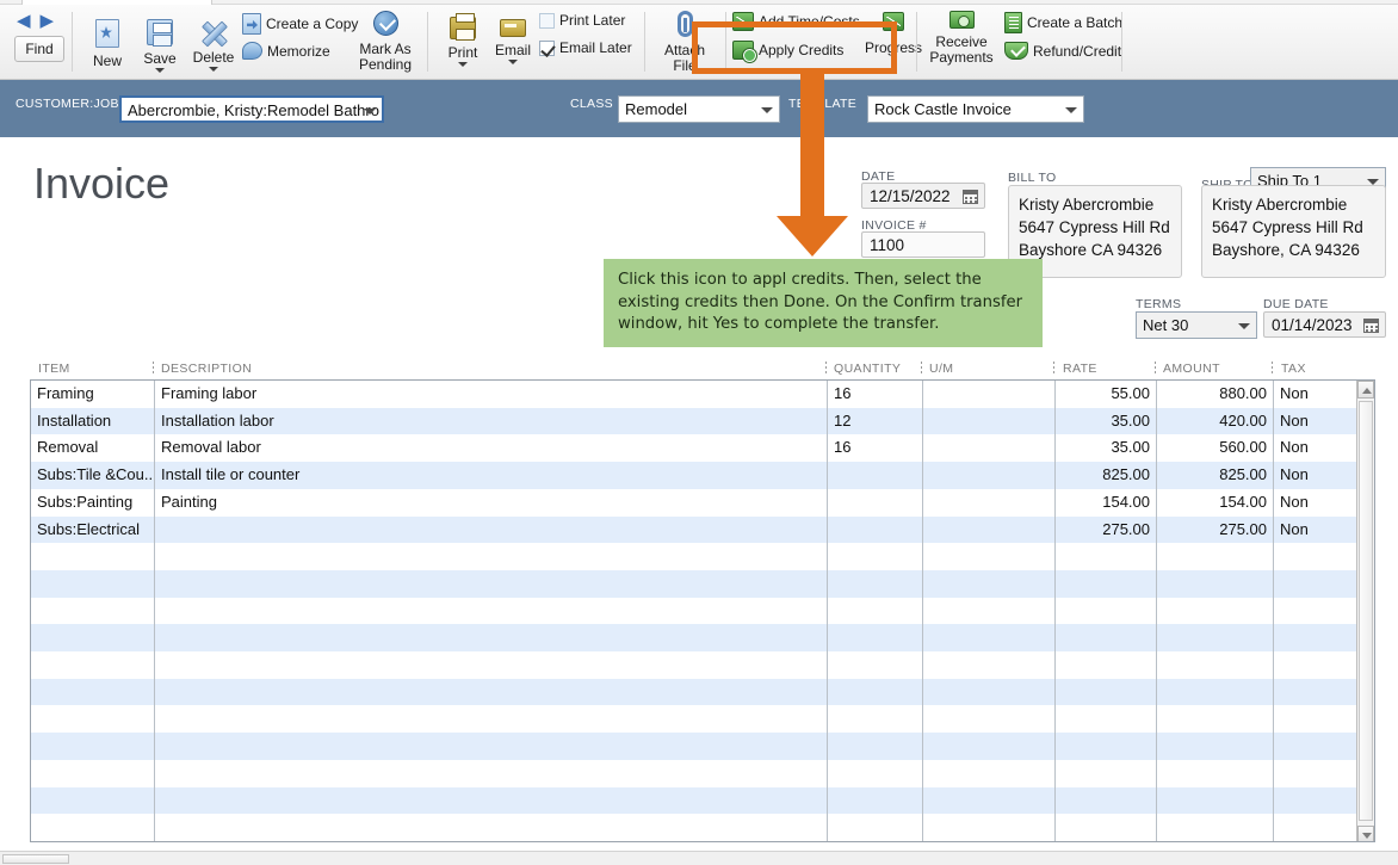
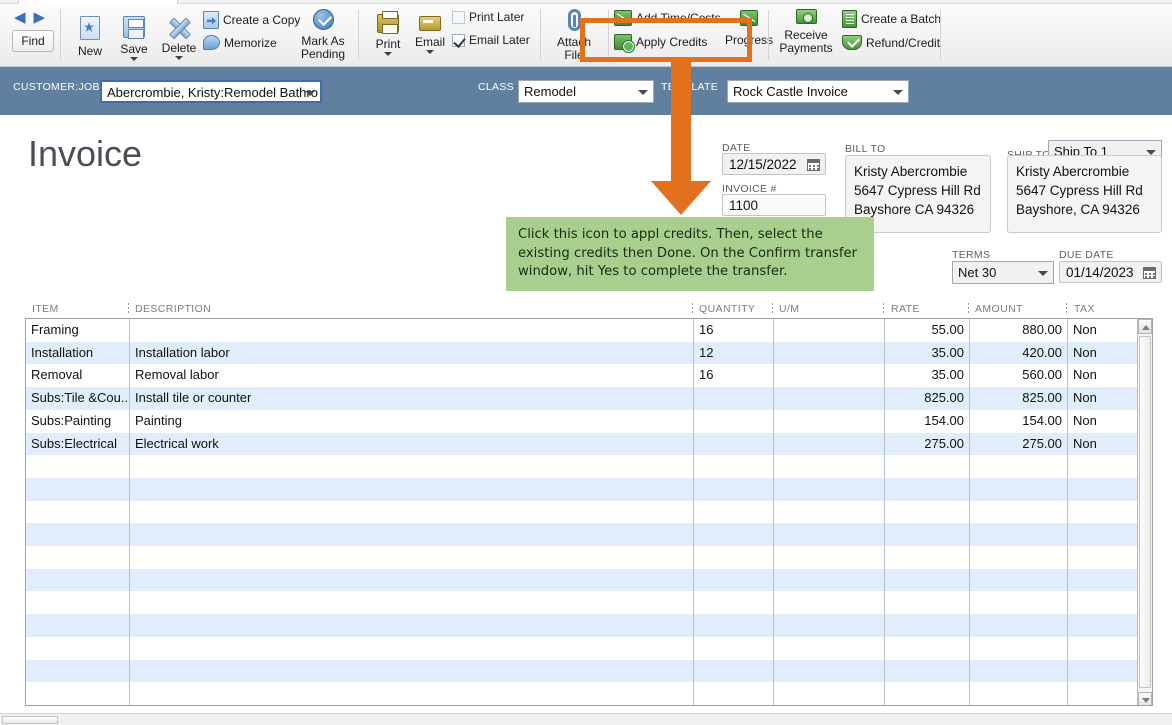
  ◀
  ▶
  Find
  New
  Save
  Delete
  Create a Copy
  Memorize
  Mark As
  Pending
  Print
  Email
  Print Later
  Email Later
  Attach
  File
  Add Time/Costs
  Apply Credits
  Progress
  Receive
  Payments
  Create a Batch
  Refund/Credit
  CUSTOMER:JOB
  Abercrombie, Kristy:Remodel Bath
  CLASS
  Remodel
  Rock Castle Invoice
  Invoice
  DATE
  12/15/2022
  INVOICE #
  1100
  BILL TO
  Kristy Abercrombie
  5647 Cypress Hill Rd
  Bayshore CA 94326
  Ship To 1
  Kristy Abercrombie
  5647 Cypress Hill Rd
  Bayshore, CA 94326
  TERMS
  Net 30
  DUE DATE
  01/14/2023
  ITEM
  DESCRIPTION
  QUANTITY
  U/M
  RATE
  AMOUNT
  TAX
  Framing
- Framing labor
  16
  55.00
  880.00
  Non
  Installation
  Installation labor
  12
  35.00
  420.00
  Non
  Removal
  Removal labor
  16
  35.00
  560.00
  Non
  Subs:Tile &Cou..
  Install tile or counter
  825.00
  825.00
  Non
  Subs:Painting
  Painting
  154.00
  154.00
  Non
  Subs:Electrical
+ Electrical work
  275.00
  275.00
  Non
  Click this icon to appl credits. Then, select the existing credits then Done. On the Confirm transfer window, hit Yes to complete the transfer.
